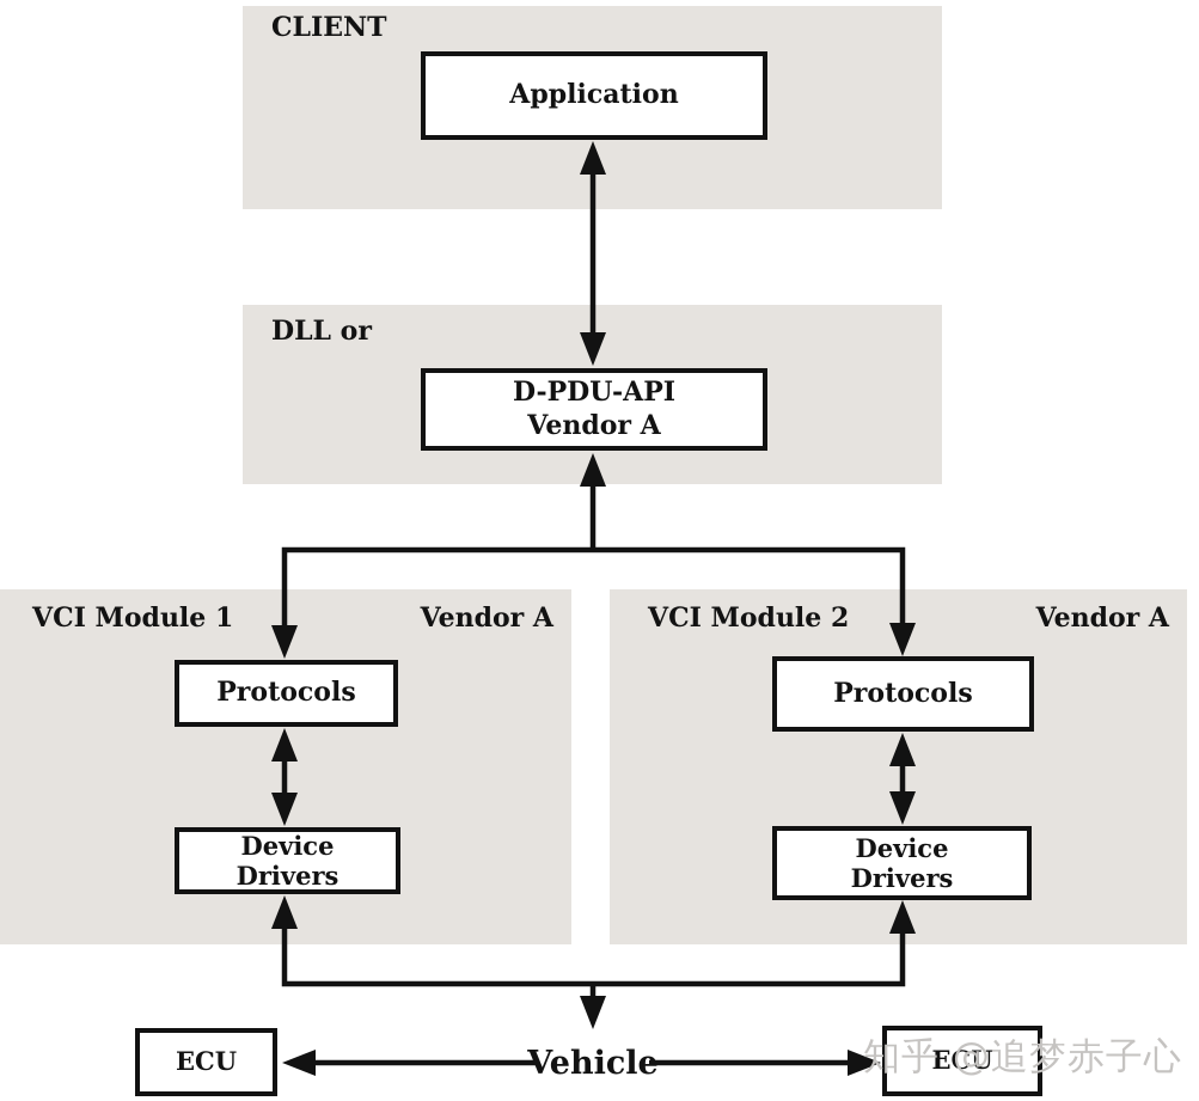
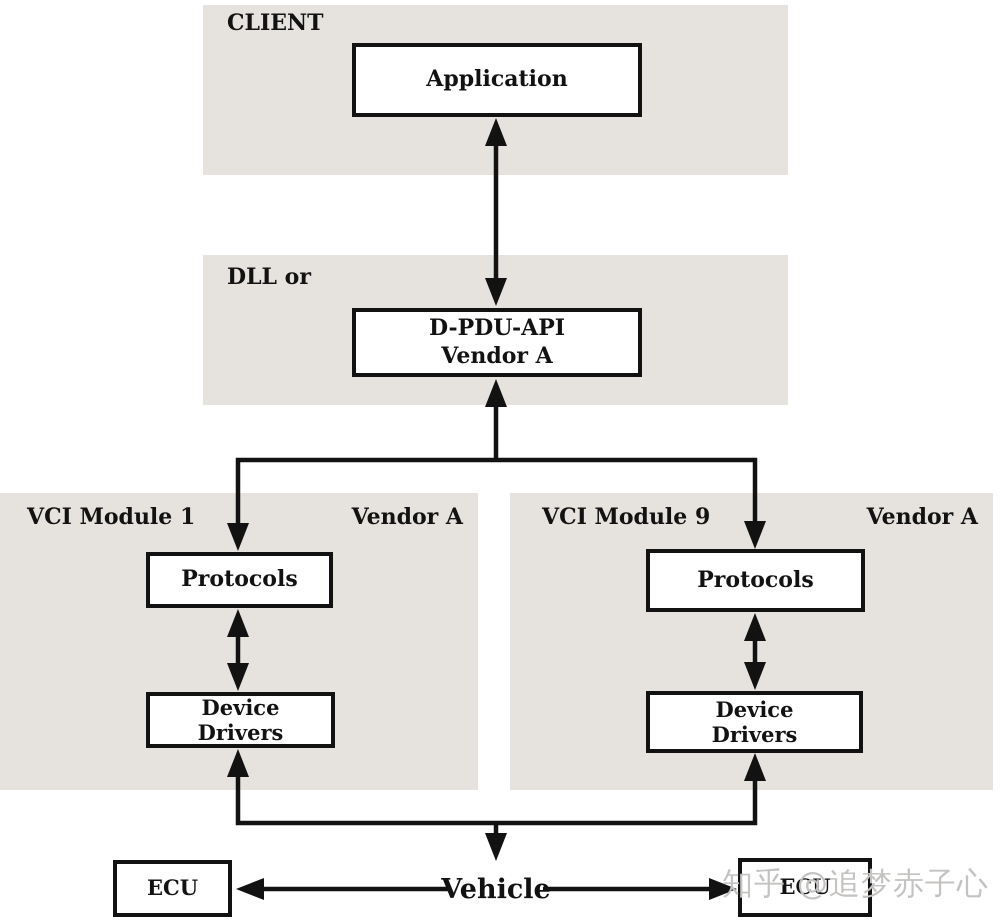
  CLIENT
  DLL or
  VCI Module 1
  Vendor A
- VCI Module 2
+ VCI Module 9
  Vendor A
  Application
  D-PDU-API
  Vendor A
  Protocols
  Device
  Drivers
  Protocols
  Device
  Drivers
  ECU
  ECU
  Vehicle
  知乎 @追梦赤子心
